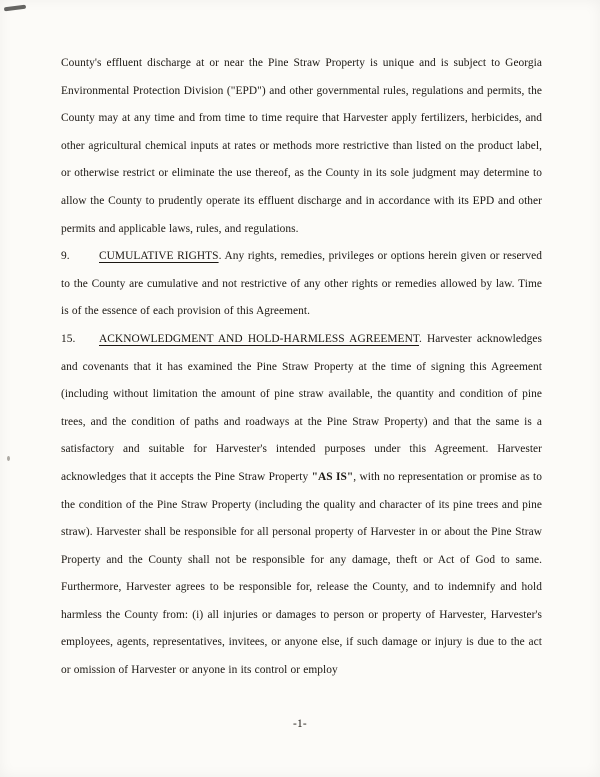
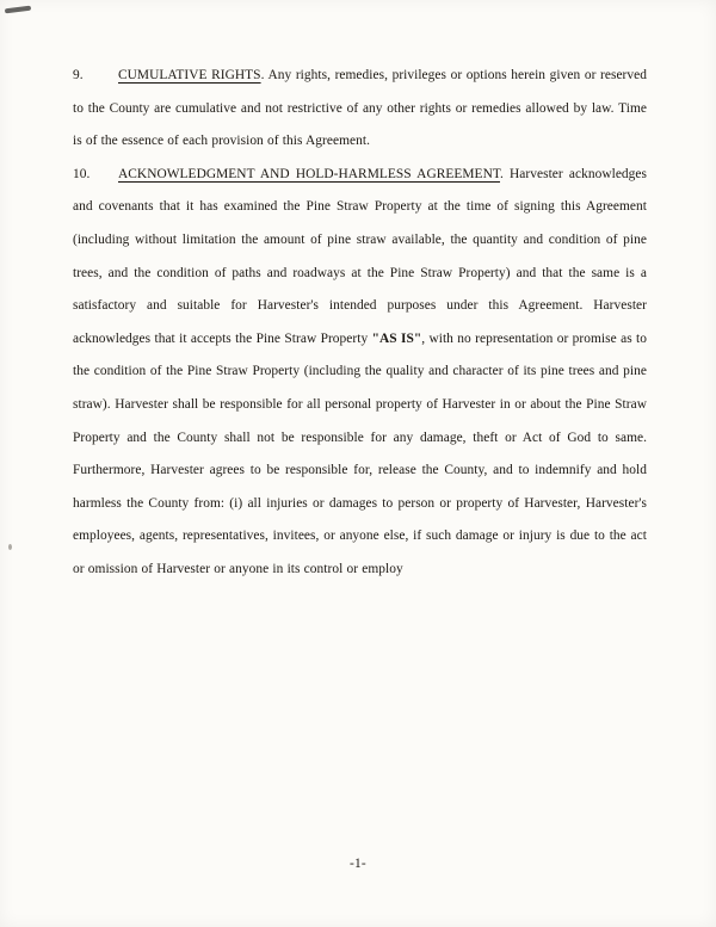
- County's effluent discharge at or near the Pine Straw Property is unique and is subject to Georgia Environmental Protection Division ("EPD") and other governmental rules, regulations and permits, the County may at any time and from time to time require that Harvester apply fertilizers, herbicides, and other agricultural chemical inputs at rates or methods more restrictive than listed on the product label, or otherwise restrict or eliminate the use thereof, as the County in its sole judgment may determine to allow the County to prudently operate its effluent discharge and in accordance with its EPD and other permits and applicable laws, rules, and regulations.
  9. CUMULATIVE RIGHTS. Any rights, remedies, privileges or options herein given or reserved to the County are cumulative and not restrictive of any other rights or remedies allowed by law. Time is of the essence of each provision of this Agreement.
- 15. ACKNOWLEDGMENT AND HOLD-HARMLESS AGREEMENT. Harvester acknowledges and covenants that it has examined the Pine Straw Property at the time of signing this Agreement (including without limitation the amount of pine straw available, the quantity and condition of pine trees, and the condition of paths and roadways at the Pine Straw Property) and that the same is a satisfactory and suitable for Harvester's intended purposes under this Agreement. Harvester acknowledges that it accepts the Pine Straw Property "AS IS", with no representation or promise as to the condition of the Pine Straw Property (including the quality and character of its pine trees and pine straw). Harvester shall be responsible for all personal property of Harvester in or about the Pine Straw Property and the County shall not be responsible for any damage, theft or Act of God to same. Furthermore, Harvester agrees to be responsible for, release the County, and to indemnify and hold harmless the County from: (i) all injuries or damages to person or property of Harvester, Harvester's employees, agents, representatives, invitees, or anyone else, if such damage or injury is due to the act or omission of Harvester or anyone in its control or employ
+ 10. ACKNOWLEDGMENT AND HOLD-HARMLESS AGREEMENT. Harvester acknowledges and covenants that it has examined the Pine Straw Property at the time of signing this Agreement (including without limitation the amount of pine straw available, the quantity and condition of pine trees, and the condition of paths and roadways at the Pine Straw Property) and that the same is a satisfactory and suitable for Harvester's intended purposes under this Agreement. Harvester acknowledges that it accepts the Pine Straw Property "AS IS", with no representation or promise as to the condition of the Pine Straw Property (including the quality and character of its pine trees and pine straw). Harvester shall be responsible for all personal property of Harvester in or about the Pine Straw Property and the County shall not be responsible for any damage, theft or Act of God to same. Furthermore, Harvester agrees to be responsible for, release the County, and to indemnify and hold harmless the County from: (i) all injuries or damages to person or property of Harvester, Harvester's employees, agents, representatives, invitees, or anyone else, if such damage or injury is due to the act or omission of Harvester or anyone in its control or employ
  -1-
